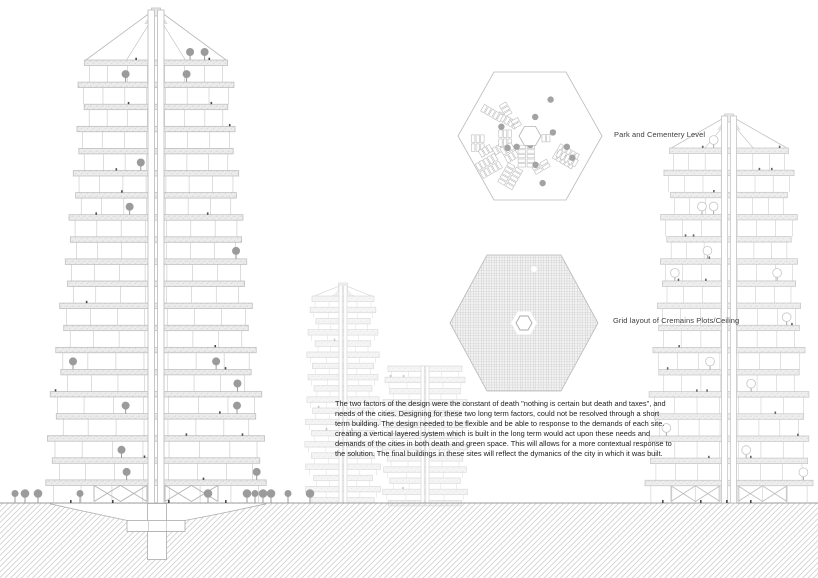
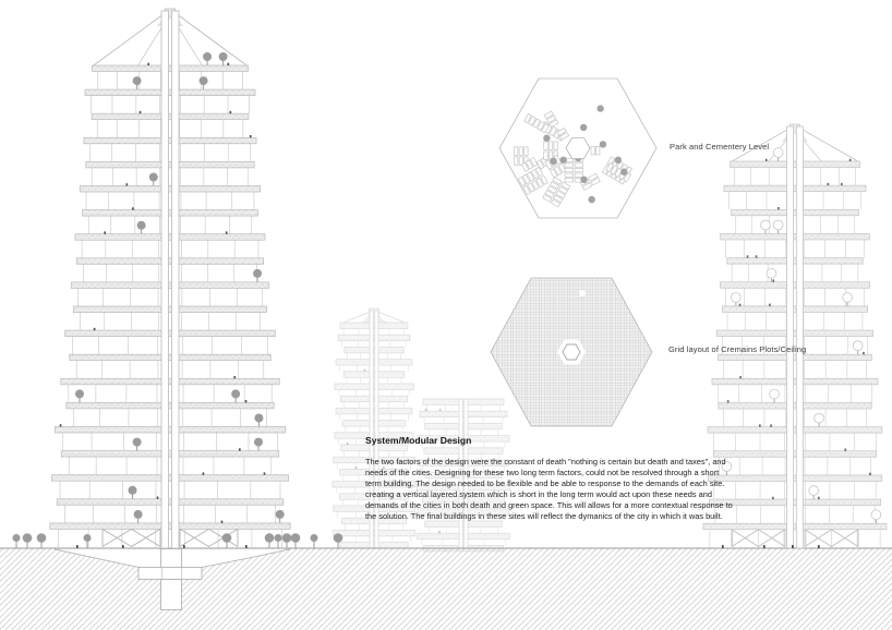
  Park and Cementery Level
  Grid layout of Cremains Plots/Ceiling
+ System/Modular Design
- The two factors of the design were the constant of death "nothing is certain but death and taxes", and needs of the cities. Designing for these two long term factors, could not be resolved through a short term building. The design needed to be flexible and be able to response to the demands of each site. creating a vertical layered system which is built in the long term would act upon these needs and demands of the cities in both death and green space. This will allows for a more contextual response to the solution. The final buildings in these sites will reflect the dymanics of the city in which it was built.
+ The two factors of the design were the constant of death "nothing is certain but death and taxes", and needs of the cities. Designing for these two long term factors, could not be resolved through a short term building. The design needed to be flexible and be able to response to the demands of each site. creating a vertical layered system which is short in the long term would act upon these needs and demands of the cities in both death and green space. This will allows for a more contextual response to the solution. The final buildings in these sites will reflect the dymanics of the city in which it was built.
